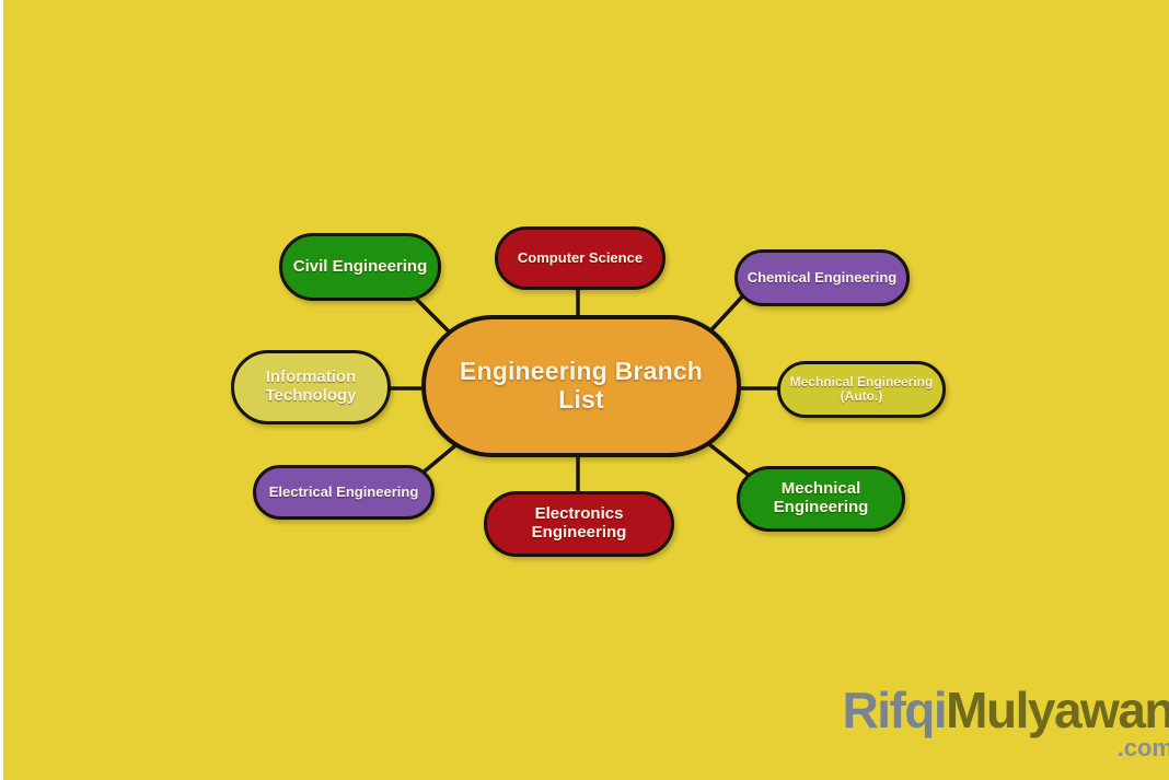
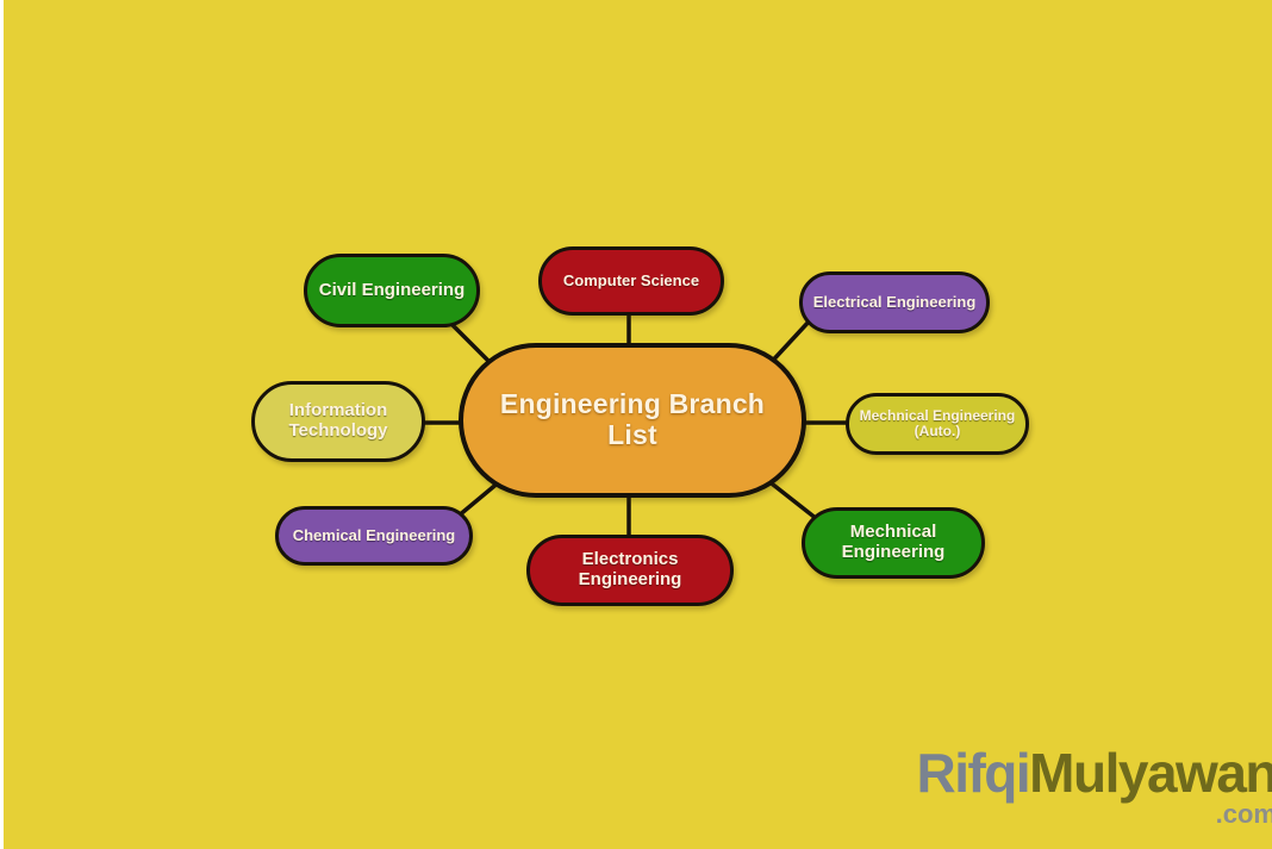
  Engineering Branch List
  Civil Engineering
  Computer Science
- Chemical Engineering
+ Electrical Engineering
  Information Technology
  Mechnical Engineering (Auto.)
- Electrical Engineering
+ Chemical Engineering
  Electronics Engineering
  Mechnical Engineering
  RifqiMulyawan
  .com
